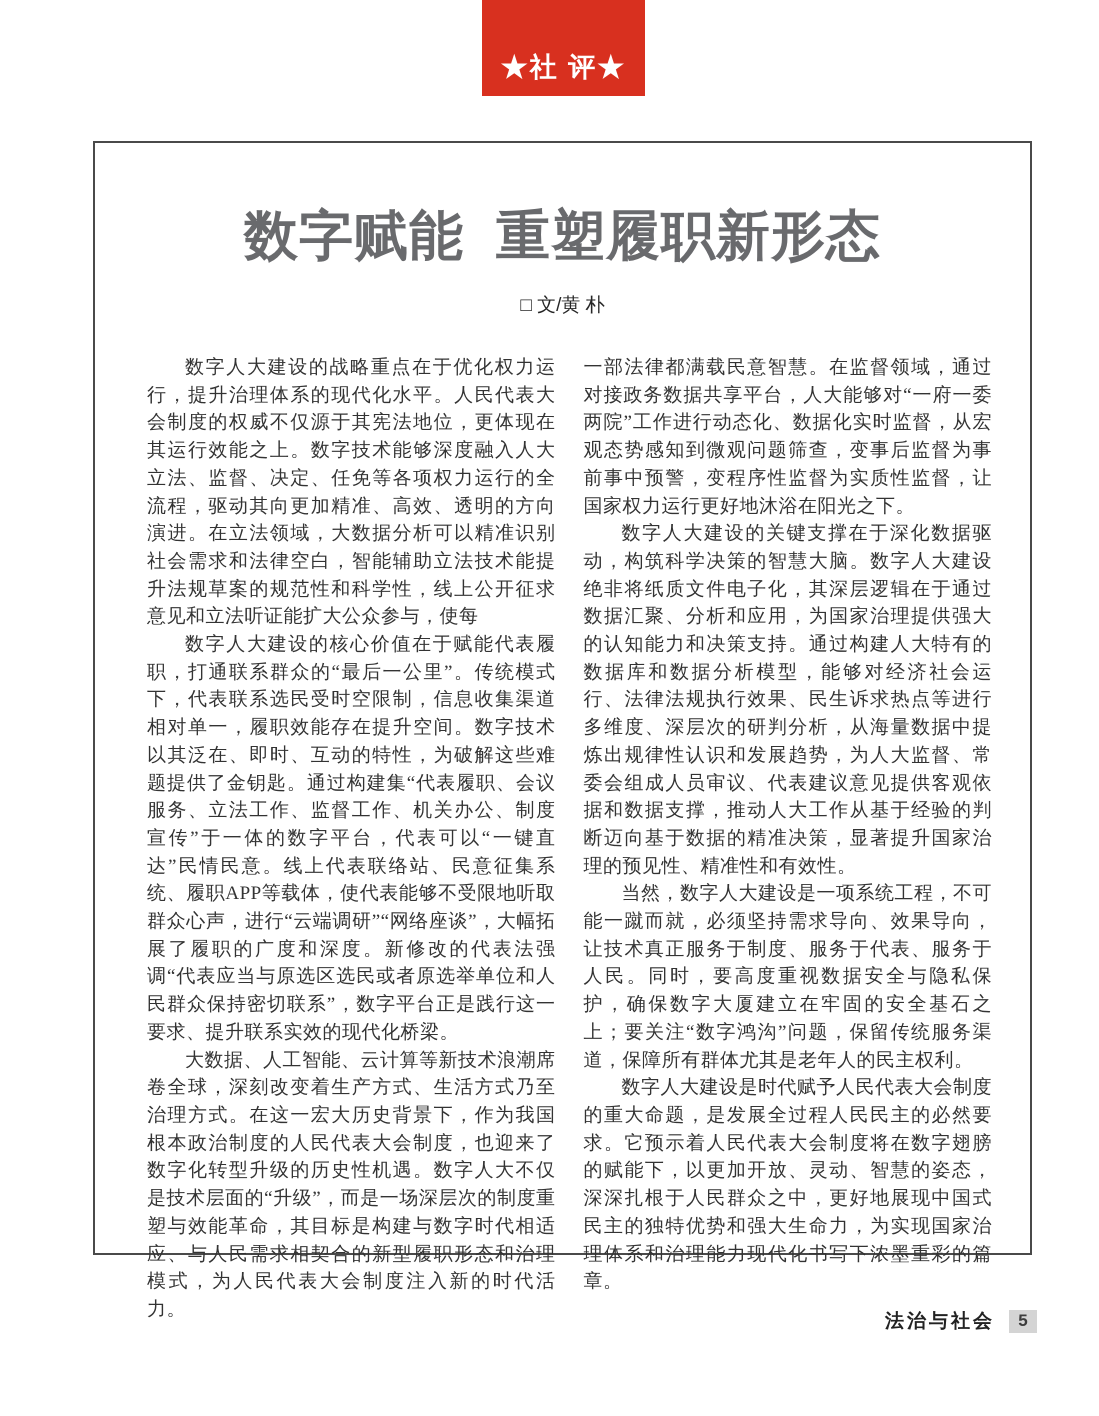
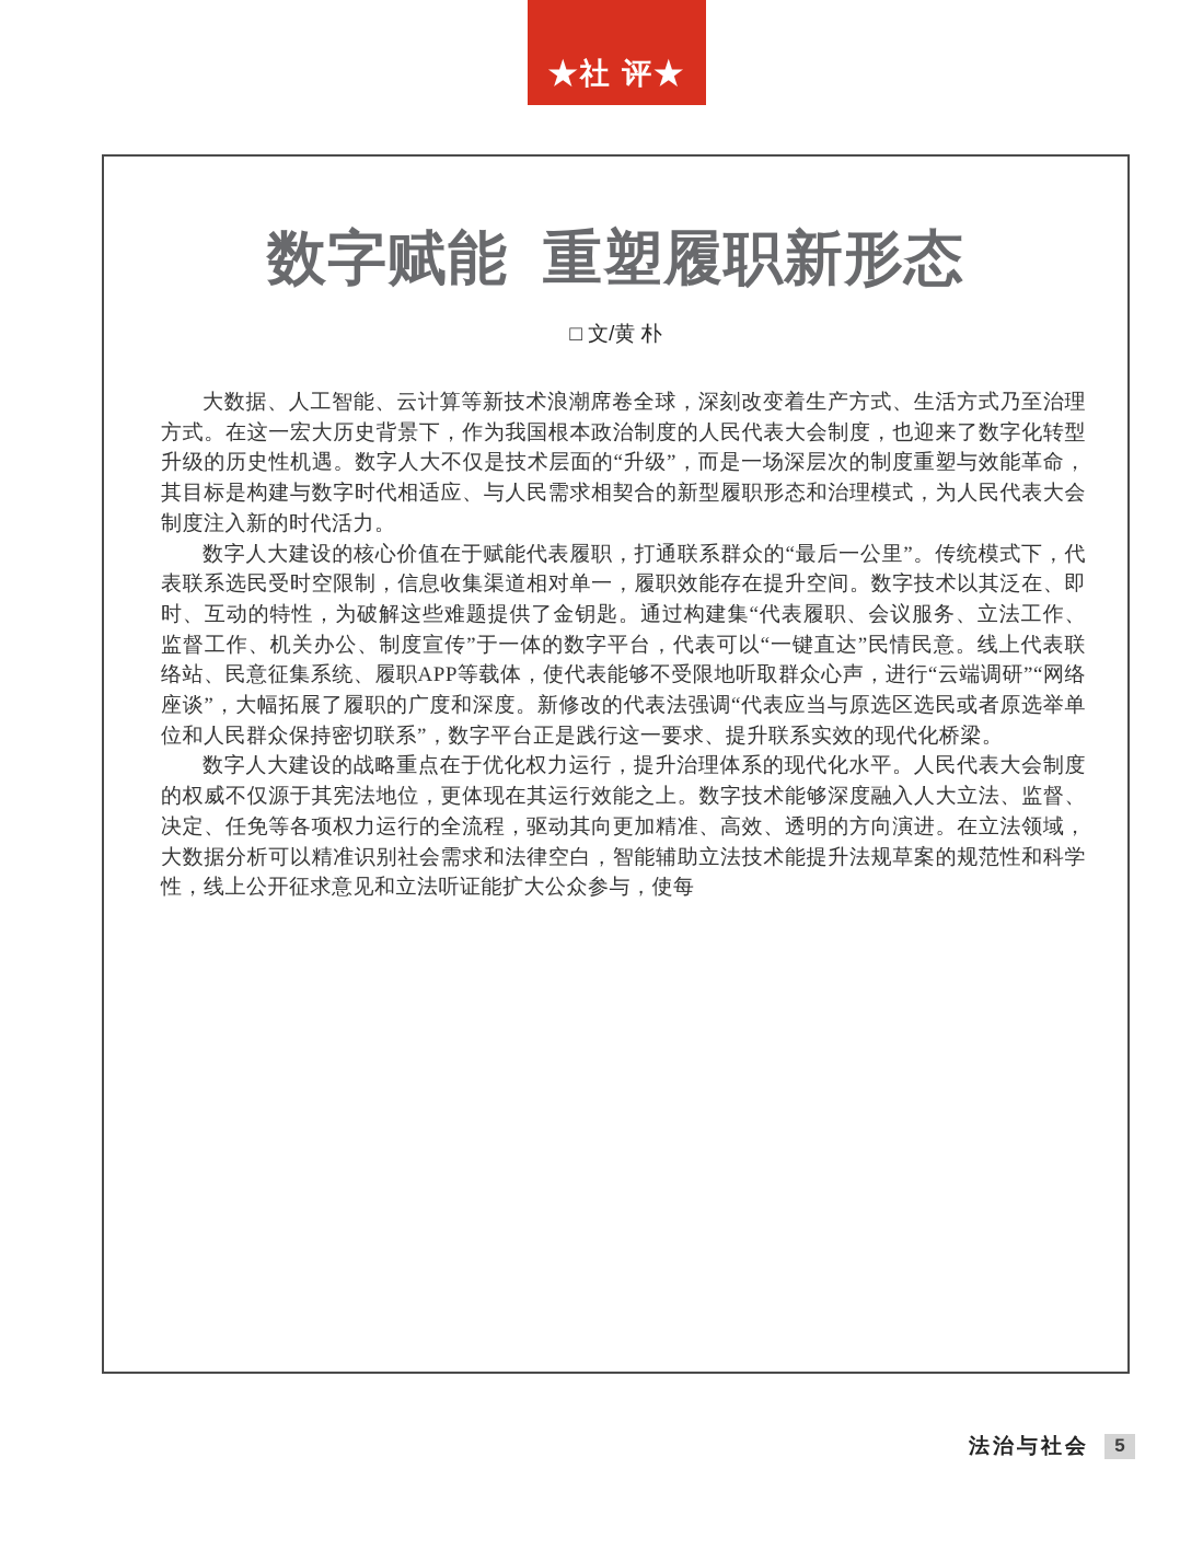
  ★社 评★
  数字赋能 重塑履职新形态
  □ 文/黄 朴
- 数字人大建设的战略重点在于优化权力运行，提升治理体系的现代化水平。人民代表大会制度的权威不仅源于其宪法地位，更体现在其运行效能之上。数字技术能够深度融入人大立法、监督、决定、任免等各项权力运行的全流程，驱动其向更加精准、高效、透明的方向演进。在立法领域，大数据分析可以精准识别社会需求和法律空白，智能辅助立法技术能提升法规草案的规范性和科学性，线上公开征求意见和立法听证能扩大公众参与，使每
+ 大数据、人工智能、云计算等新技术浪潮席卷全球，深刻改变着生产方式、生活方式乃至治理方式。在这一宏大历史背景下，作为我国根本政治制度的人民代表大会制度，也迎来了数字化转型升级的历史性机遇。数字人大不仅是技术层面的“升级”，而是一场深层次的制度重塑与效能革命，其目标是构建与数字时代相适应、与人民需求相契合的新型履职形态和治理模式，为人民代表大会制度注入新的时代活力。
  数字人大建设的核心价值在于赋能代表履职，打通联系群众的“最后一公里”。传统模式下，代表联系选民受时空限制，信息收集渠道相对单一，履职效能存在提升空间。数字技术以其泛在、即时、互动的特性，为破解这些难题提供了金钥匙。通过构建集“代表履职、会议服务、立法工作、监督工作、机关办公、制度宣传”于一体的数字平台，代表可以“一键直达”民情民意。线上代表联络站、民意征集系统、履职APP等载体，使代表能够不受限地听取群众心声，进行“云端调研”“网络座谈”，大幅拓展了履职的广度和深度。新修改的代表法强调“代表应当与原选区选民或者原选举单位和人民群众保持密切联系”，数字平台正是践行这一要求、提升联系实效的现代化桥梁。
- 大数据、人工智能、云计算等新技术浪潮席卷全球，深刻改变着生产方式、生活方式乃至治理方式。在这一宏大历史背景下，作为我国根本政治制度的人民代表大会制度，也迎来了数字化转型升级的历史性机遇。数字人大不仅是技术层面的“升级”，而是一场深层次的制度重塑与效能革命，其目标是构建与数字时代相适应、与人民需求相契合的新型履职形态和治理模式，为人民代表大会制度注入新的时代活力。
+ 数字人大建设的战略重点在于优化权力运行，提升治理体系的现代化水平。人民代表大会制度的权威不仅源于其宪法地位，更体现在其运行效能之上。数字技术能够深度融入人大立法、监督、决定、任免等各项权力运行的全流程，驱动其向更加精准、高效、透明的方向演进。在立法领域，大数据分析可以精准识别社会需求和法律空白，智能辅助立法技术能提升法规草案的规范性和科学性，线上公开征求意见和立法听证能扩大公众参与，使每
- 一部法律都满载民意智慧。在监督领域，通过对接政务数据共享平台，人大能够对“一府一委两院”工作进行动态化、数据化实时监督，从宏观态势感知到微观问题筛查，变事后监督为事前事中预警，变程序性监督为实质性监督，让国家权力运行更好地沐浴在阳光之下。
- 数字人大建设的关键支撑在于深化数据驱动，构筑科学决策的智慧大脑。数字人大建设绝非将纸质文件电子化，其深层逻辑在于通过数据汇聚、分析和应用，为国家治理提供强大的认知能力和决策支持。通过构建人大特有的数据库和数据分析模型，能够对经济社会运行、法律法规执行效果、民生诉求热点等进行多维度、深层次的研判分析，从海量数据中提炼出规律性认识和发展趋势，为人大监督、常委会组成人员审议、代表建议意见提供客观依据和数据支撑，推动人大工作从基于经验的判断迈向基于数据的精准决策，显著提升国家治理的预见性、精准性和有效性。
- 当然，数字人大建设是一项系统工程，不可能一蹴而就，必须坚持需求导向、效果导向，让技术真正服务于制度、服务于代表、服务于人民。同时，要高度重视数据安全与隐私保护，确保数字大厦建立在牢固的安全基石之上；要关注“数字鸿沟”问题，保留传统服务渠道，保障所有群体尤其是老年人的民主权利。
- 数字人大建设是时代赋予人民代表大会制度的重大命题，是发展全过程人民民主的必然要求。它预示着人民代表大会制度将在数字翅膀的赋能下，以更加开放、灵动、智慧的姿态，深深扎根于人民群众之中，更好地展现中国式民主的独特优势和强大生命力，为实现国家治理体系和治理能力现代化书写下浓墨重彩的篇章。
  法治与社会
  5
